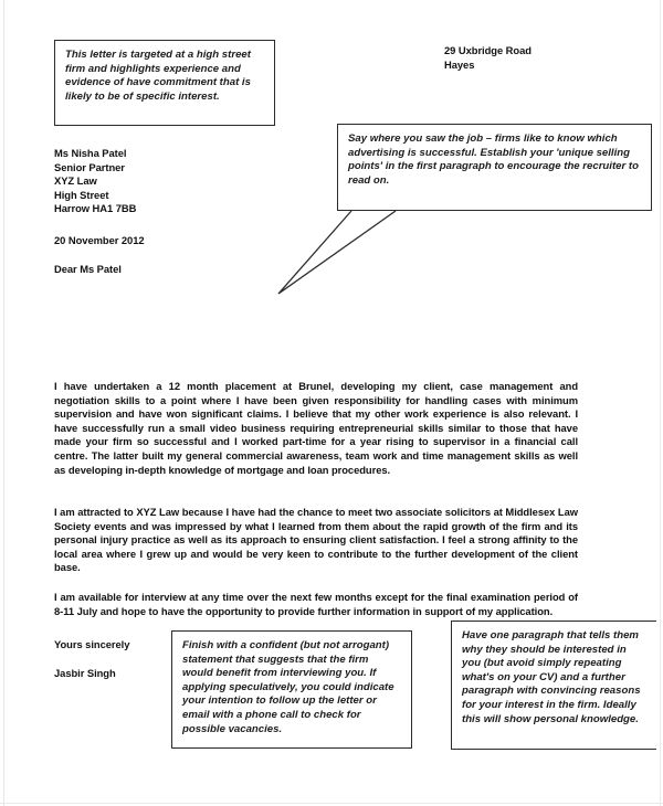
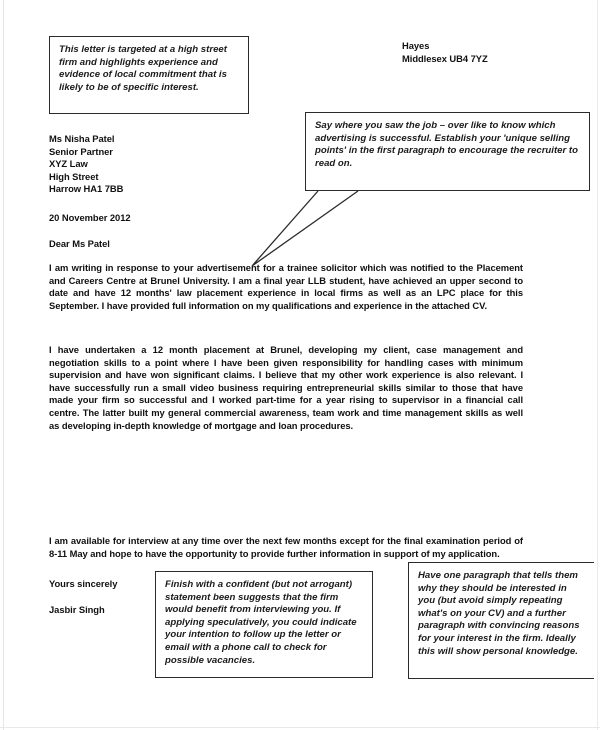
- This letter is targeted at a high street firm and highlights experience and evidence of have commitment that is likely to be of specific interest.
+ This letter is targeted at a high street firm and highlights experience and evidence of local commitment that is likely to be of specific interest.
- 29 Uxbridge Road
  Hayes
+ Middlesex UB4 7YZ
- Say where you saw the job – firms like to know which advertising is successful. Establish your 'unique selling points' in the first paragraph to encourage the recruiter to read on.
+ Say where you saw the job – over like to know which advertising is successful. Establish your 'unique selling points' in the first paragraph to encourage the recruiter to read on.
  Ms Nisha Patel
  Senior Partner
  XYZ Law
  High Street
  Harrow HA1 7BB
  20 November 2012
  Dear Ms Patel
+ I am writing in response to your advertisement for a trainee solicitor which was notified to the Placement and Careers Centre at Brunel University. I am a final year LLB student, have achieved an upper second to date and have 12 months' law placement experience in local firms as well as an LPC place for this September. I have provided full information on my qualifications and experience in the attached CV.
  I have undertaken a 12 month placement at Brunel, developing my client, case management and negotiation skills to a point where I have been given responsibility for handling cases with minimum supervision and have won significant claims. I believe that my other work experience is also relevant. I have successfully run a small video business requiring entrepreneurial skills similar to those that have made your firm so successful and I worked part-time for a year rising to supervisor in a financial call centre. The latter built my general commercial awareness, team work and time management skills as well as developing in-depth knowledge of mortgage and loan procedures.
- I am attracted to XYZ Law because I have had the chance to meet two associate solicitors at Middlesex Law Society events and was impressed by what I learned from them about the rapid growth of the firm and its personal injury practice as well as its approach to ensuring client satisfaction. I feel a strong affinity to the local area where I grew up and would be very keen to contribute to the further development of the client base.
- I am available for interview at any time over the next few months except for the final examination period of 8-11 July and hope to have the opportunity to provide further information in support of my application.
+ I am available for interview at any time over the next few months except for the final examination period of 8-11 May and hope to have the opportunity to provide further information in support of my application.
  Yours sincerely
  Jasbir Singh
- Finish with a confident (but not arrogant) statement that suggests that the firm would benefit from interviewing you. If applying speculatively, you could indicate your intention to follow up the letter or email with a phone call to check for possible vacancies.
+ Finish with a confident (but not arrogant) statement been suggests that the firm would benefit from interviewing you. If applying speculatively, you could indicate your intention to follow up the letter or email with a phone call to check for possible vacancies.
  Have one paragraph that tells them why they should be interested in you (but avoid simply repeating what's on your CV) and a further paragraph with convincing reasons for your interest in the firm. Ideally this will show personal knowledge.
